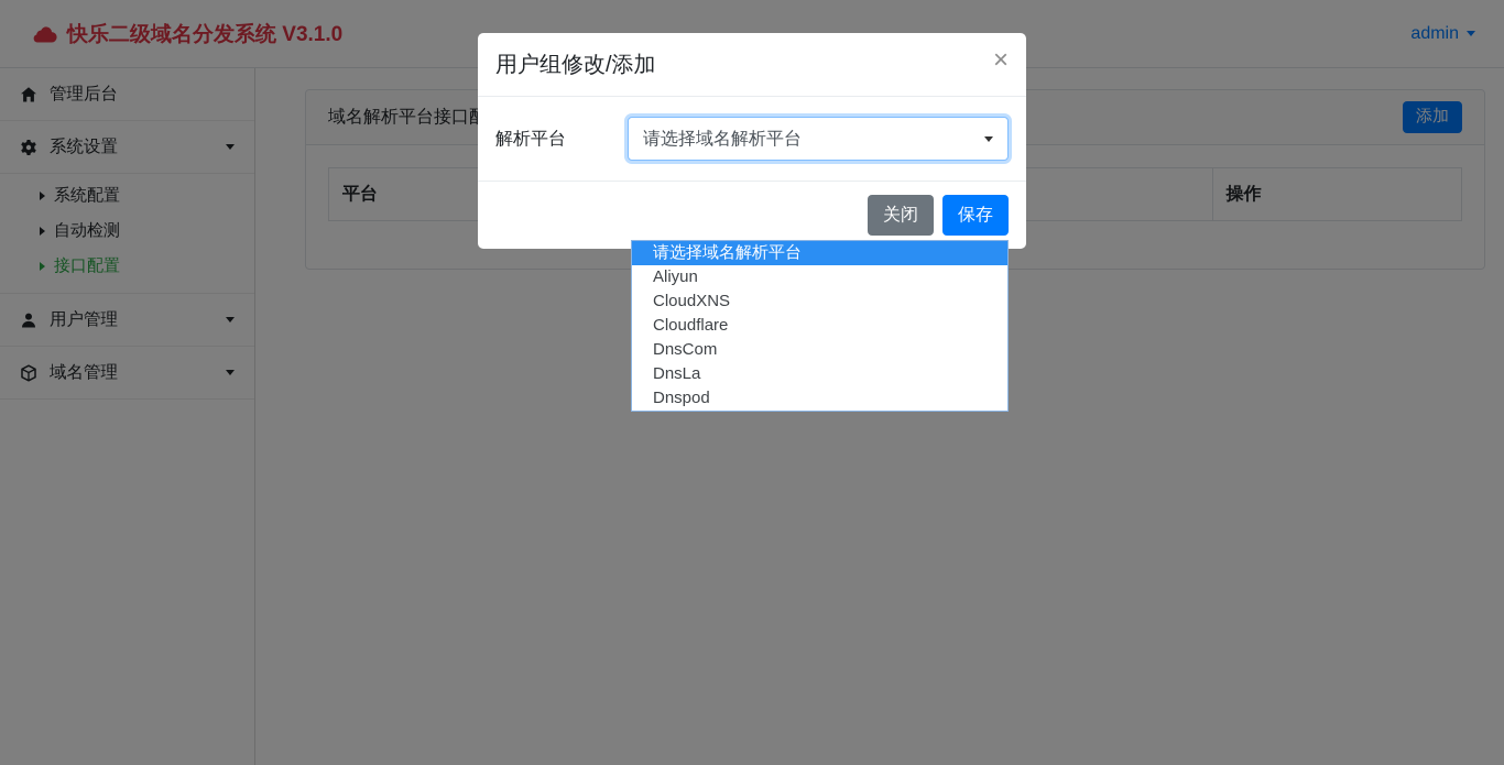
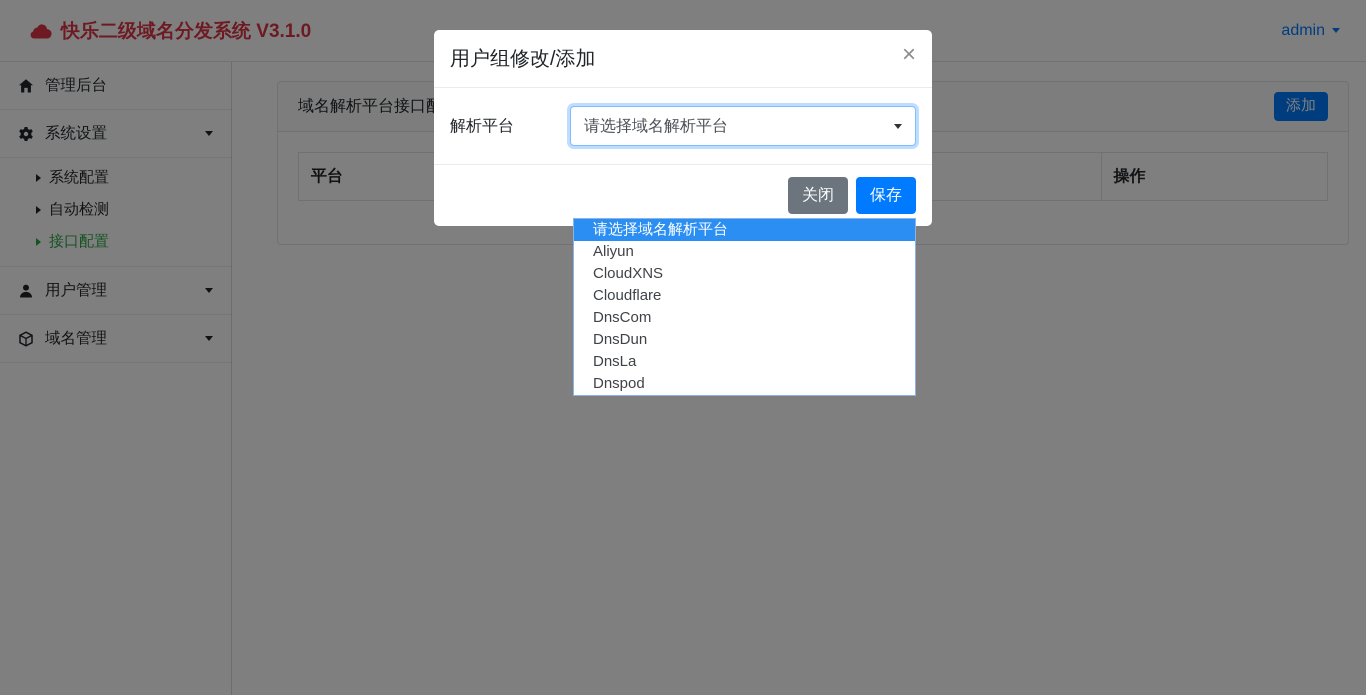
  快乐二级域名分发系统 V3.1.0
  admin
  管理后台
  系统设置
  系统配置
  自动检测
  接口配置
  用户管理
  域名管理
  域名解析平台接口
  添加
  平台	操作
  用户组修改/添加
  ×
  解析平台
  请选择域名解析平台
  关闭
  保存
  请选择域名解析平台
  Aliyun
  CloudXNS
  Cloudflare
  DnsCom
+ DnsDun
  DnsLa
  Dnspod
